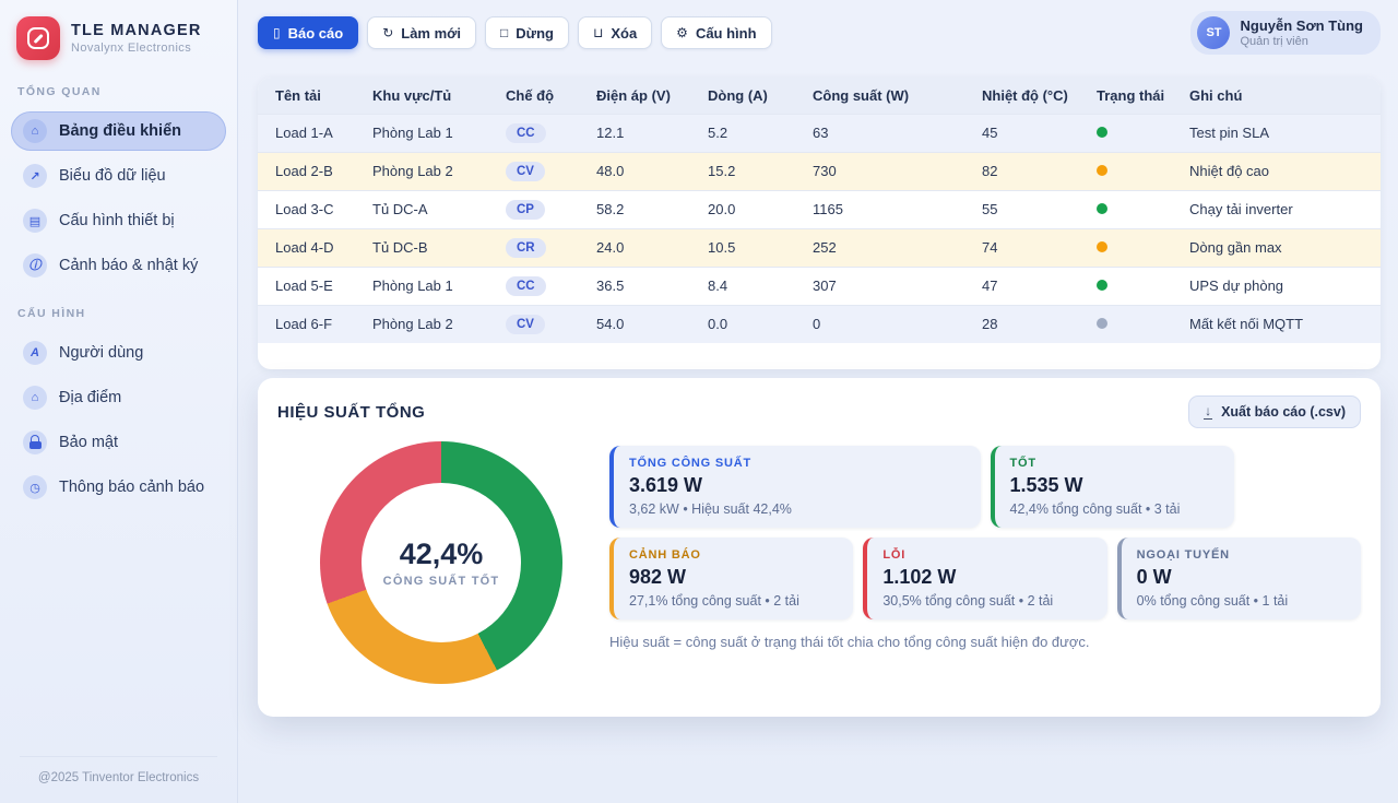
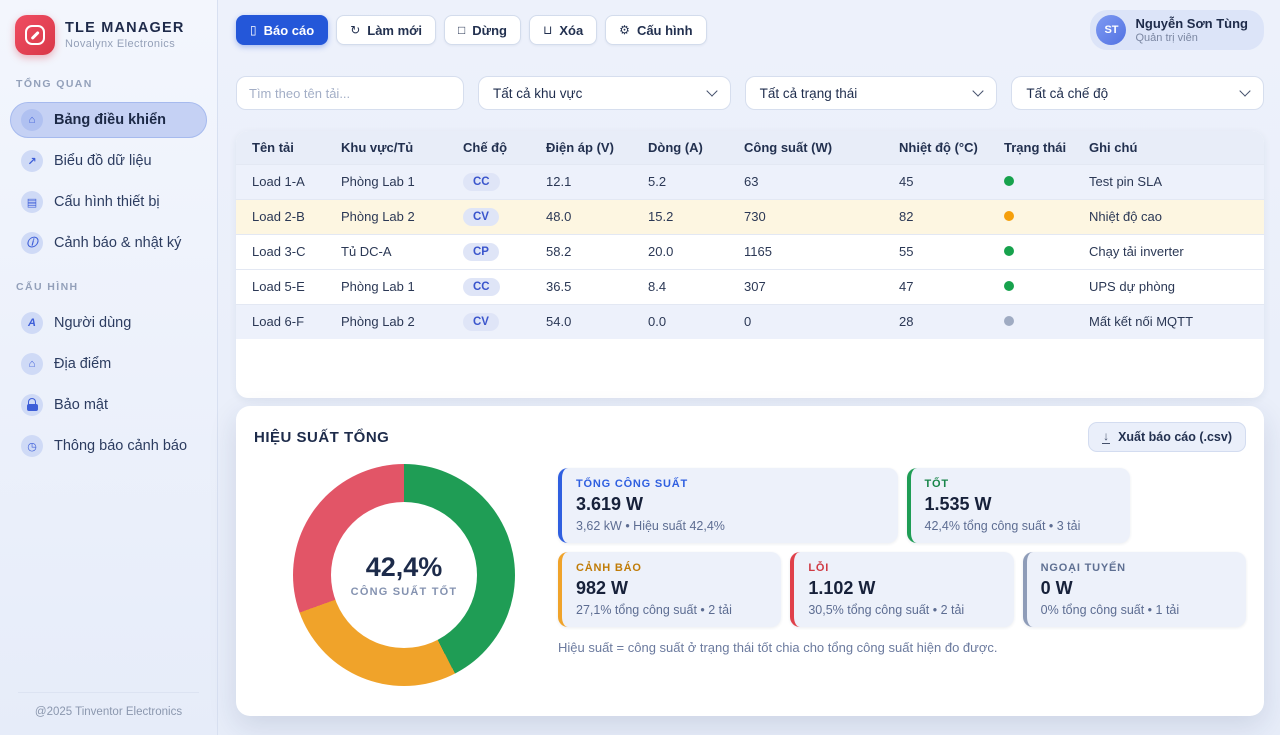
  TLE MANAGER
  Novalynx Electronics
  TỔNG QUAN
  ⌂
  Bảng điều khiển
  ↗
  Biểu đồ dữ liệu
  ▤
  Cấu hình thiết bị
  ⓘ
  Cảnh báo & nhật ký
  CẤU HÌNH
  A
  Người dùng
  ⌂
  Địa điểm
  Bảo mật
  ◷
  Thông báo cảnh báo
  @2025 Tinventor Electronics
  ▯
  Báo cáo
  ↻
  Làm mới
  □
  Dừng
  ⊔
  Xóa
  ⚙
  Cấu hình
  ST
  Nguyễn Sơn Tùng
  Quản trị viên
+ Tìm theo tên tải...
+ Tất cả khu vực
+ Tất cả trạng thái
+ Tất cả chế độ
  	Tên tải	Khu vực/Tủ	Chế độ	Điện áp (V)	Dòng (A)	Công suất (W)	Nhiệt độ (°C)	Trạng thái	Ghi chú
  Load 1-A	Phòng Lab 1	CC	12.1	5.2	63	45		Test pin SLA
  Load 2-B	Phòng Lab 2	CV	48.0	15.2	730	82		Nhiệt độ cao
  Load 3-C	Tủ DC-A	CP	58.2	20.0	1165	55		Chạy tải inverter
- Load 4-D	Tủ DC-B	CR	24.0	10.5	252	74		Dòng gần max
  Load 5-E	Phòng Lab 1	CC	36.5	8.4	307	47		UPS dự phòng
  Load 6-F	Phòng Lab 2	CV	54.0	0.0	0	28		Mất kết nối MQTT
  HIỆU SUẤT TỔNG
  ↓
  Xuất báo cáo (.csv)
  42,4%
  CÔNG SUẤT TỐT
  TỔNG CÔNG SUẤT
  3.619 W
  3,62 kW • Hiệu suất 42,4%
  TỐT
  1.535 W
  42,4% tổng công suất • 3 tải
  CẢNH BÁO
  982 W
  27,1% tổng công suất • 2 tải
  LỖI
  1.102 W
  30,5% tổng công suất • 2 tải
  NGOẠI TUYẾN
  0 W
  0% tổng công suất • 1 tải
  Hiệu suất = công suất ở trạng thái tốt chia cho tổng công suất hiện đo được.
